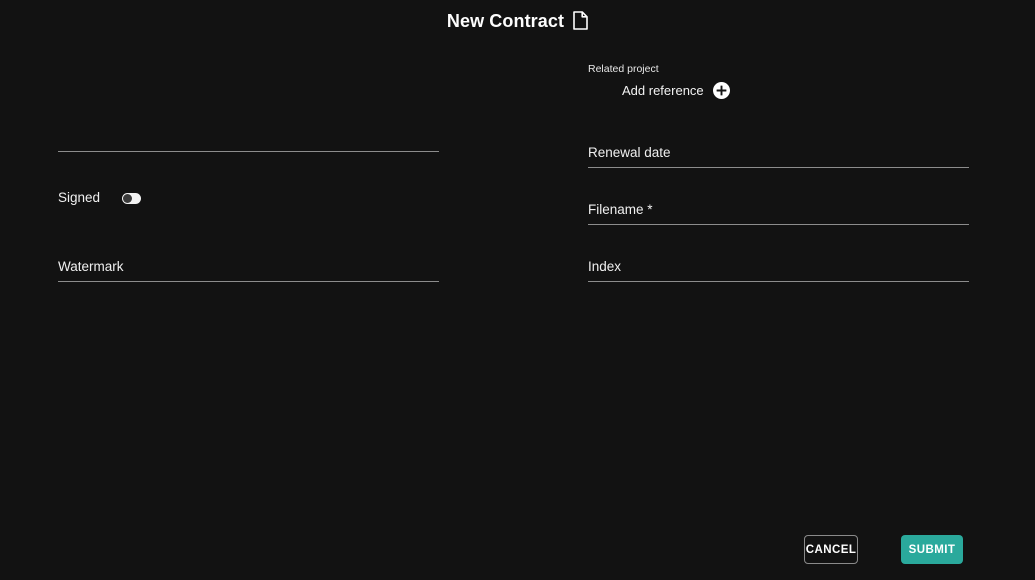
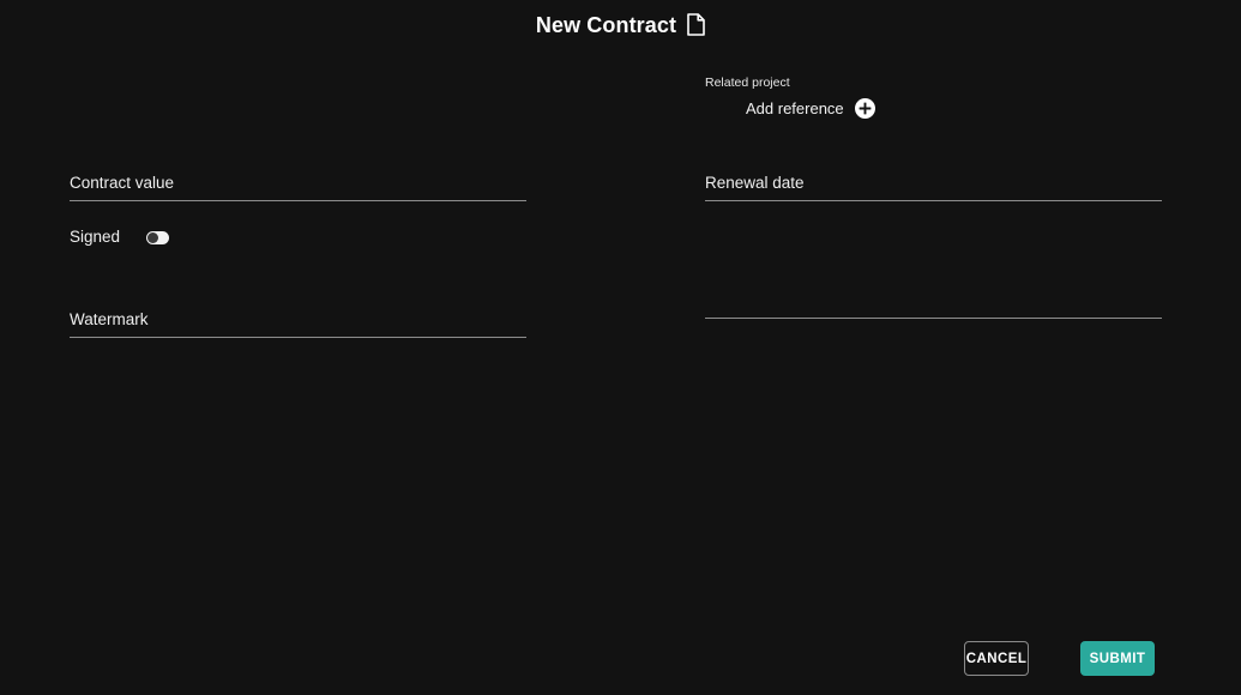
  New Contract
+ Contract value
  Signed
  Watermark
  Related project
  Add reference
  Renewal date
- Filename *
- Index
  CANCEL
  SUBMIT
